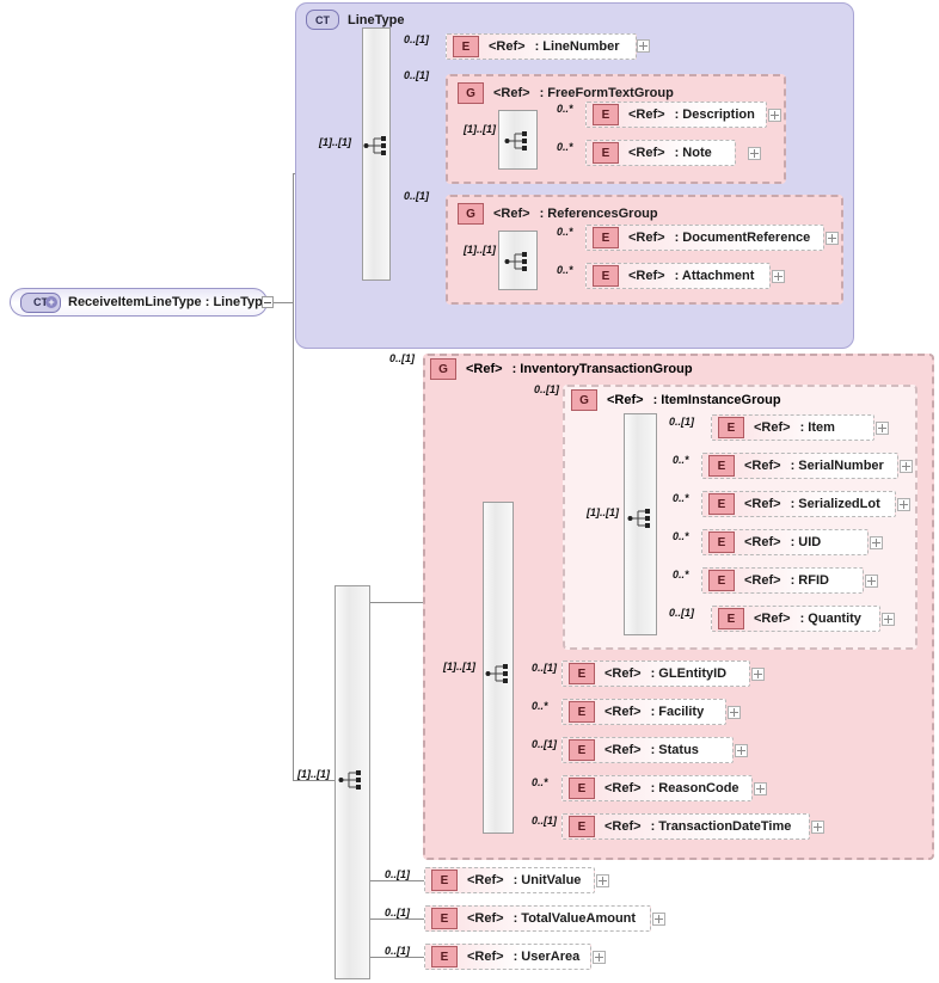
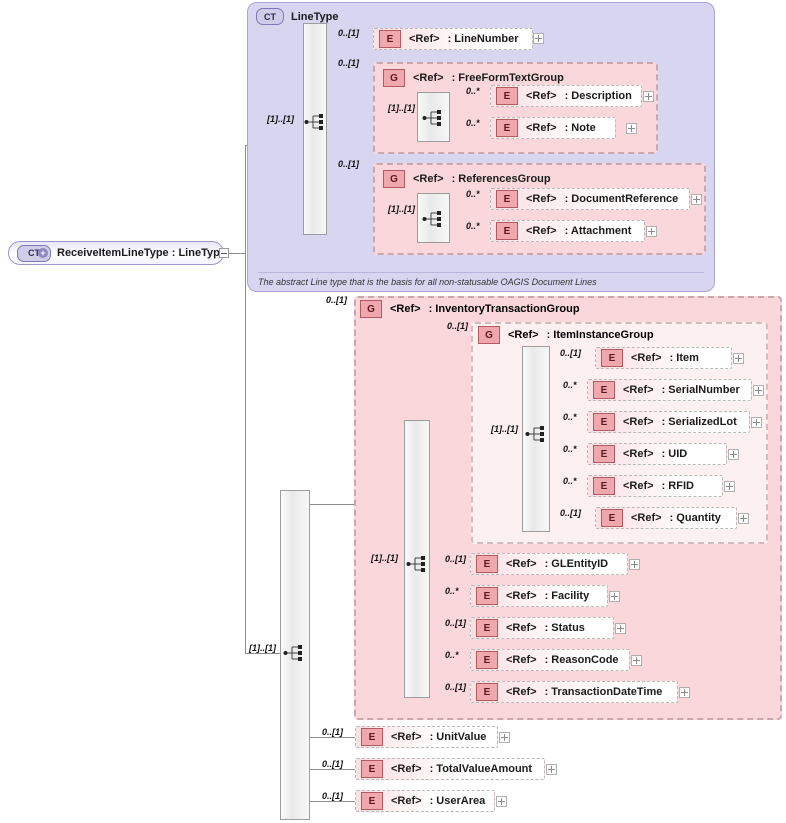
  +
  ReceiveItemLineType : LineTyp
  CT
  LineType
+ The abstract Line type that is the basis for all non-statusable OAGIS Document Lines
  [1]..[1]
  0..[1]
  E
  <Ref>
  : LineNumber
  0..[1]
  G
  <Ref>
  : FreeFormTextGroup
  [1]..[1]
  0..*
  E
  <Ref>
  : Description
  0..*
  E
  <Ref>
  : Note
  0..[1]
  G
  <Ref>
  : ReferencesGroup
  [1]..[1]
  0..*
  E
  <Ref>
  : DocumentReference
  0..*
  E
  <Ref>
  : Attachment
  [1]..[1]
  0..[1]
  G
  <Ref>
  : InventoryTransactionGroup
  [1]..[1]
  0..[1]
  G
  <Ref>
  : ItemInstanceGroup
  [1]..[1]
  0..[1]
  E
  <Ref>
  : Item
  0..*
  E
  <Ref>
  : SerialNumber
  0..*
  E
  <Ref>
  : SerializedLot
  0..*
  E
  <Ref>
  : UID
  0..*
  E
  <Ref>
  : RFID
  0..[1]
  E
  <Ref>
  : Quantity
  0..[1]
  E
  <Ref>
  : GLEntityID
  0..*
  E
  <Ref>
  : Facility
  0..[1]
  E
  <Ref>
  : Status
  0..*
  E
  <Ref>
  : ReasonCode
  0..[1]
  E
  <Ref>
  : TransactionDateTime
  0..[1]
  E
  <Ref>
  : UnitValue
  0..[1]
  E
  <Ref>
  : TotalValueAmount
  0..[1]
  E
  <Ref>
  : UserArea
